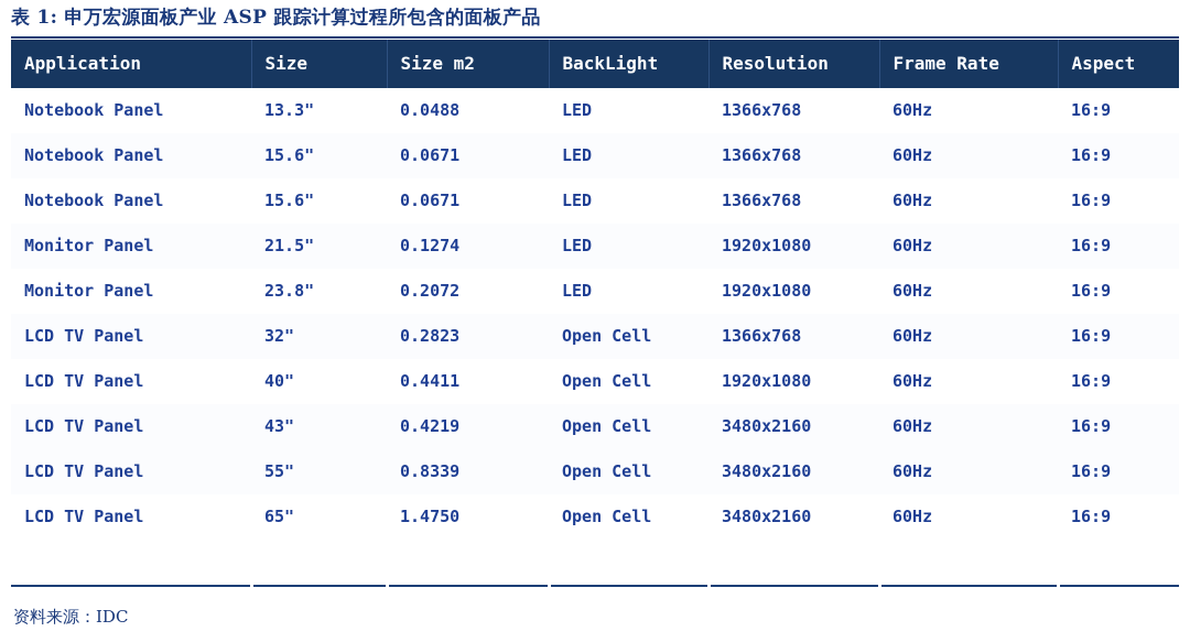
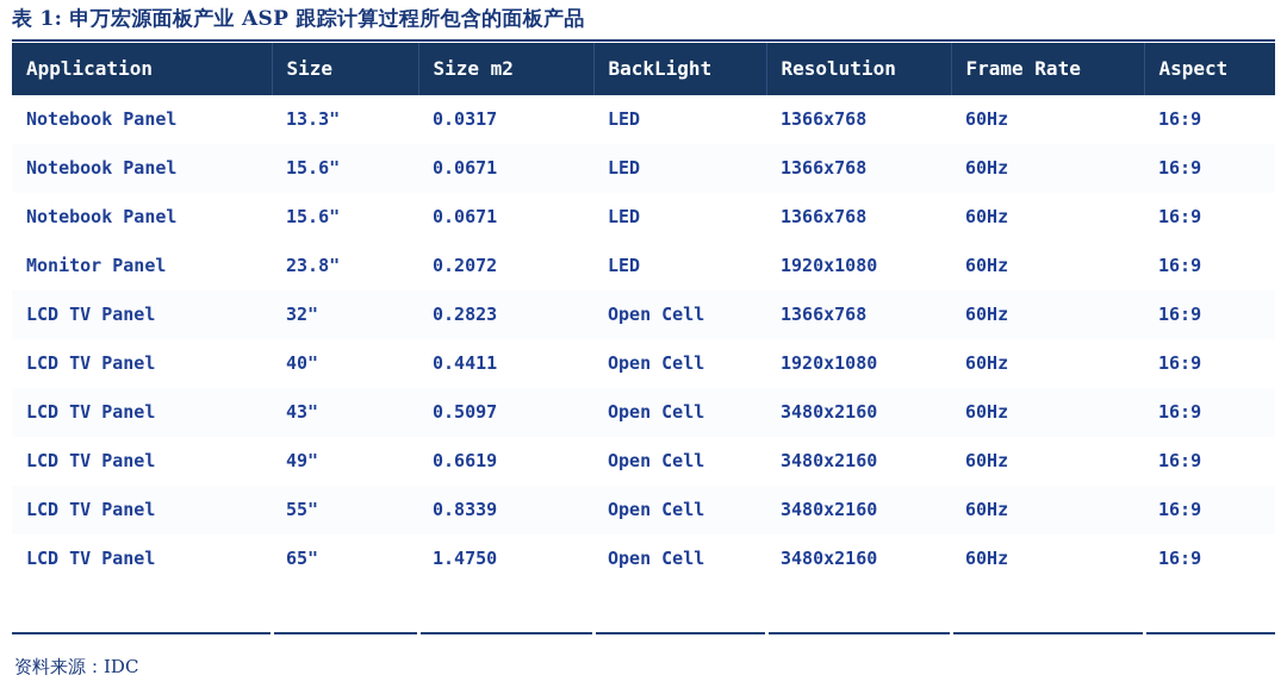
  表 1: 申万宏源面板产业 ASP 跟踪计算过程所包含的面板产品
  Application	Size	Size m2	BackLight	Resolution	Frame Rate	Aspect
- Notebook Panel	13.3"	0.0488	LED	1366x768	60Hz	16:9
+ Notebook Panel	13.3"	0.0317	LED	1366x768	60Hz	16:9
  Notebook Panel	15.6"	0.0671	LED	1366x768	60Hz	16:9
  Notebook Panel	15.6"	0.0671	LED	1366x768	60Hz	16:9
- Monitor Panel	21.5"	0.1274	LED	1920x1080	60Hz	16:9
  Monitor Panel	23.8"	0.2072	LED	1920x1080	60Hz	16:9
  LCD TV Panel	32"	0.2823	Open Cell	1366x768	60Hz	16:9
  LCD TV Panel	40"	0.4411	Open Cell	1920x1080	60Hz	16:9
- LCD TV Panel	43"	0.4219	Open Cell	3480x2160	60Hz	16:9
+ LCD TV Panel	43"	0.5097	Open Cell	3480x2160	60Hz	16:9
+ LCD TV Panel	49"	0.6619	Open Cell	3480x2160	60Hz	16:9
  LCD TV Panel	55"	0.8339	Open Cell	3480x2160	60Hz	16:9
  LCD TV Panel	65"	1.4750	Open Cell	3480x2160	60Hz	16:9
  资料来源：IDC
